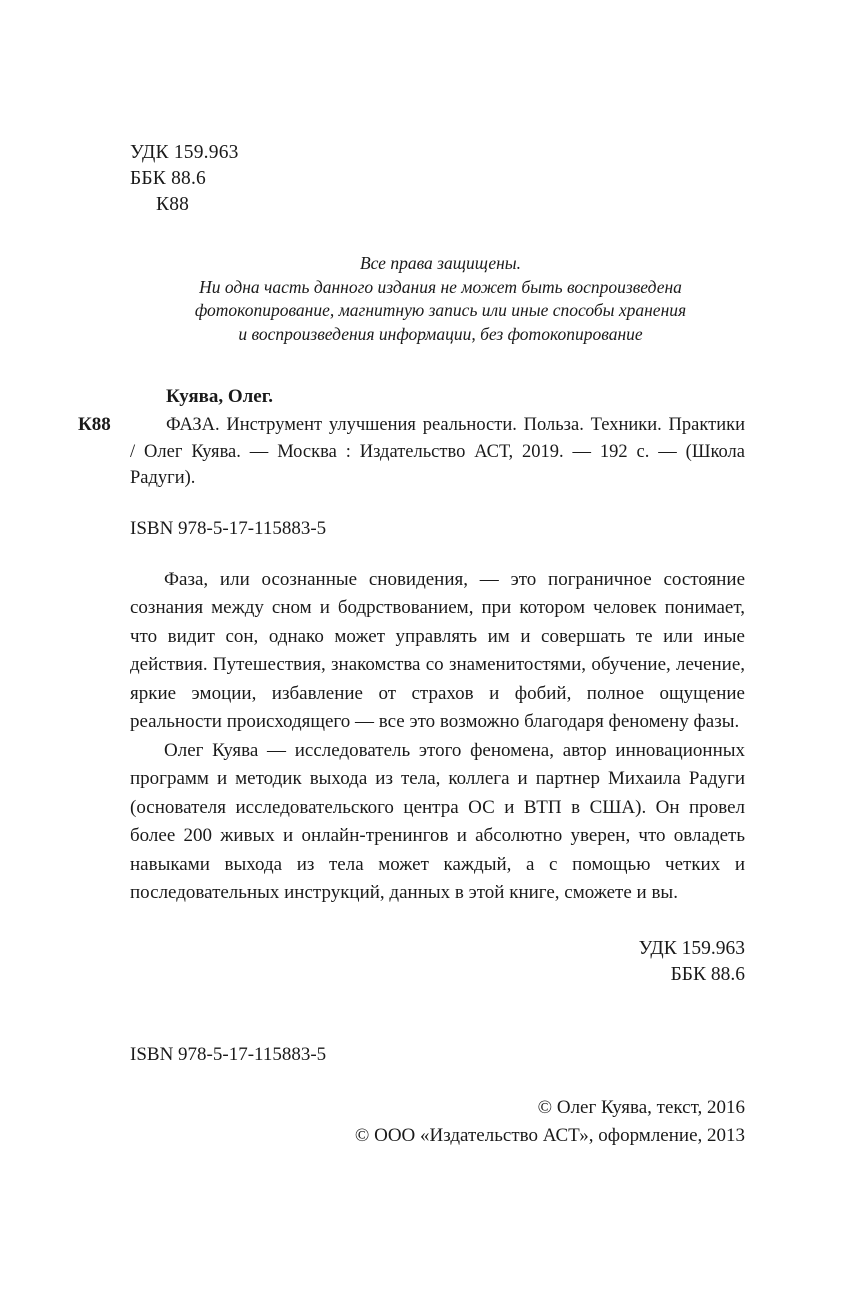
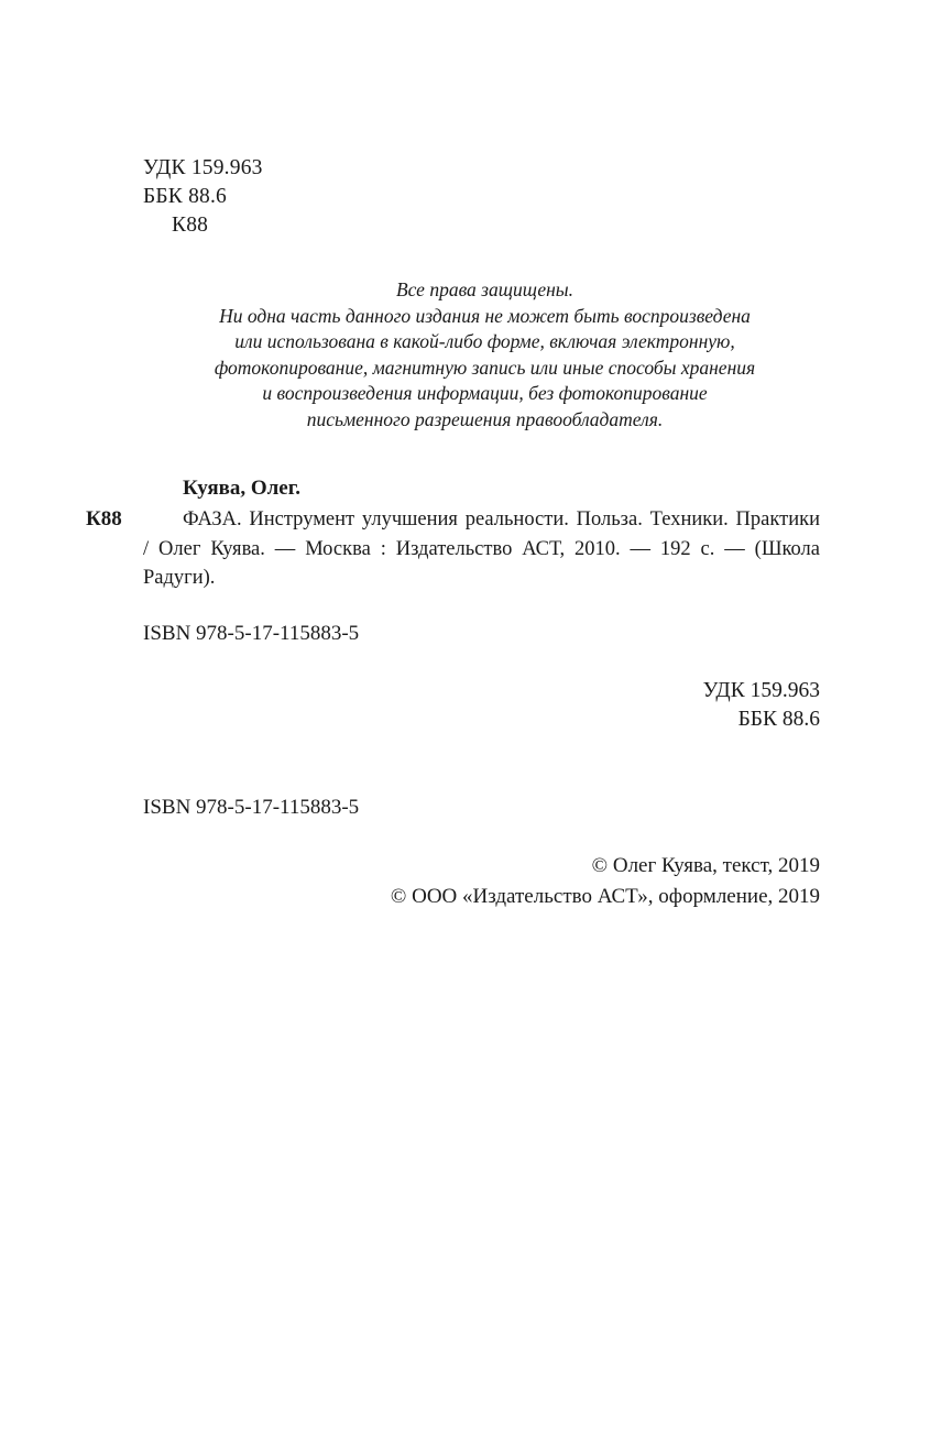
  УДК 159.963
  ББК 88.6
  К88
  Все права защищены.
  Ни одна часть данного издания не может быть воспроизведена
+ или использована в какой-либо форме, включая электронную,
  фотокопирование, магнитную запись или иные способы хранения
  и воспроизведения информации, без фотокопирование
+ письменного разрешения правообладателя.
  Куява, Олег.
  К88
- ФАЗА. Инструмент улучшения реальности. Польза. Техники. Практики / Олег Куява. — Москва : Издательство АСТ, 2019. — 192 с. — (Школа Радуги).
+ ФАЗА. Инструмент улучшения реальности. Польза. Техники. Практики / Олег Куява. — Москва : Издательство АСТ, 2010. — 192 с. — (Школа Радуги).
  ISBN 978-5-17-115883-5
- Фаза, или осознанные сновидения, — это пограничное состояние сознания между сном и бодрствованием, при котором человек понимает, что видит сон, однако может управлять им и совершать те или иные действия. Путешествия, знакомства со знаменитостями, обучение, лечение, яркие эмоции, избавление от страхов и фобий, полное ощущение реальности происходящего — все это возможно благодаря феномену фазы.
- Олег Куява — исследователь этого феномена, автор инновационных программ и методик выхода из тела, коллега и партнер Михаила Радуги (основателя исследовательского центра ОС и ВТП в США). Он провел более 200 живых и онлайн-тренингов и абсолютно уверен, что овладеть навыками выхода из тела может каждый, а с помощью четких и последовательных инструкций, данных в этой книге, сможете и вы.
  УДК 159.963
  ББК 88.6
  ISBN 978-5-17-115883-5
- © Олег Куява, текст, 2016
+ © Олег Куява, текст, 2019
- © ООО «Издательство АСТ», оформление, 2013
+ © ООО «Издательство АСТ», оформление, 2019
